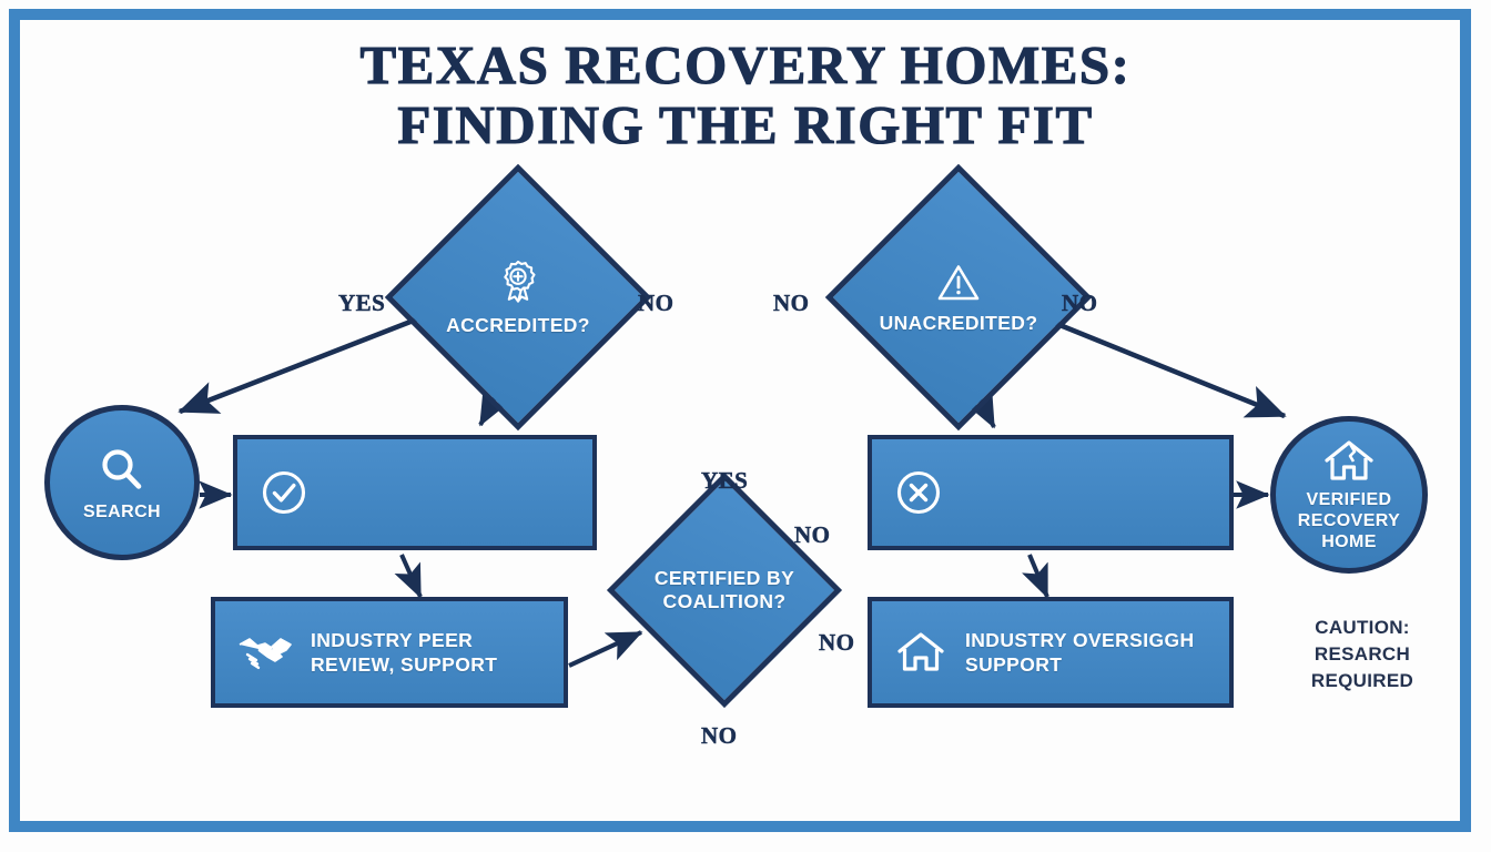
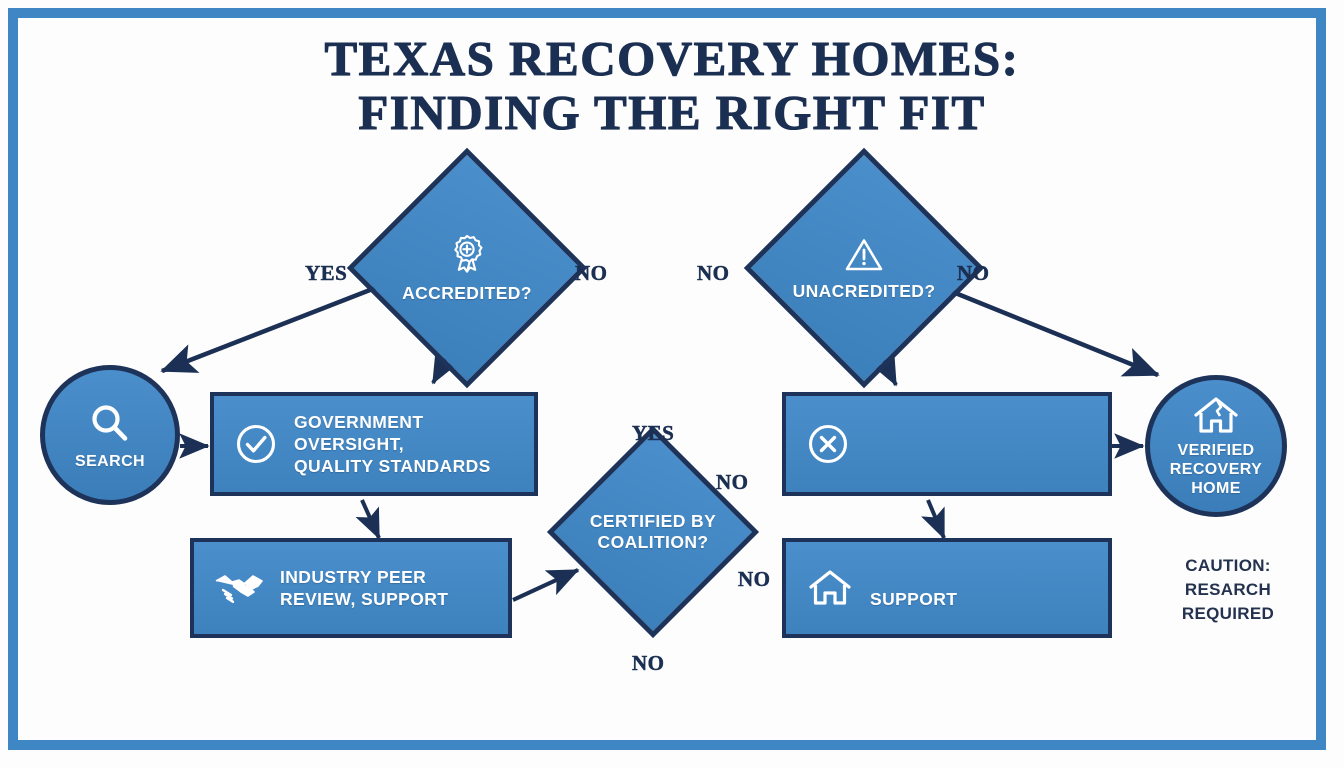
  TEXAS RECOVERY HOMES:
  FINDING THE RIGHT FIT
  ACCREDITED?
  YES
  NO
  UNACREDITED?
  NO
  NO
  SEARCH
+ GOVERNMENT OVERSIGHT,
+ QUALITY STANDARDS
  INDUSTRY PEER
  REVIEW, SUPPORT
  CERTIFIED BY
  COALITION?
  YES
  NO
  NO
  NO
- INDUSTRY OVERSIGGH
  SUPPORT
  VERIFIED
  RECOVERY
  HOME
  CAUTION:
  RESARCH
  REQUIRED
